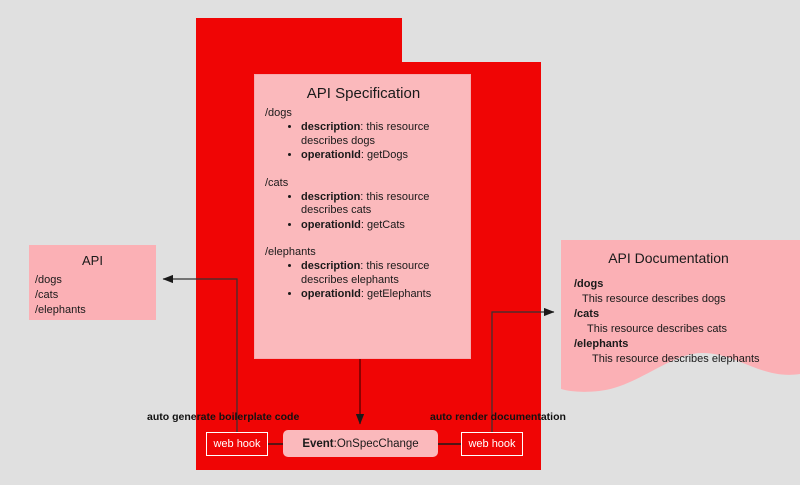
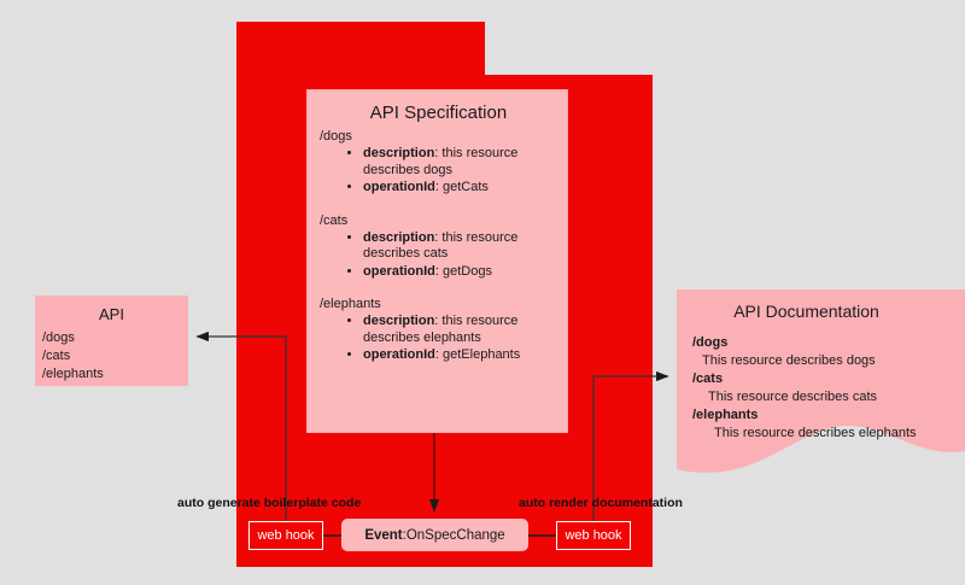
  API Specification
  /dogs
  description: this resource describes dogs
- operationId: getDogs
+ operationId: getCats
  /cats
  description: this resource describes cats
- operationId: getCats
+ operationId: getDogs
  /elephants
  description: this resource describes elephants
  operationId: getElephants
  API
  /dogs
  /cats
  /elephants
  API Documentation
  /dogs
  This resource describes dogs
  /cats
  This resource describes cats
  /elephants
  This resource describes elephants
  web hook
  web hook
  Event
  :
  OnSpecChange
  auto generate boilerplate code
  auto render documentation
